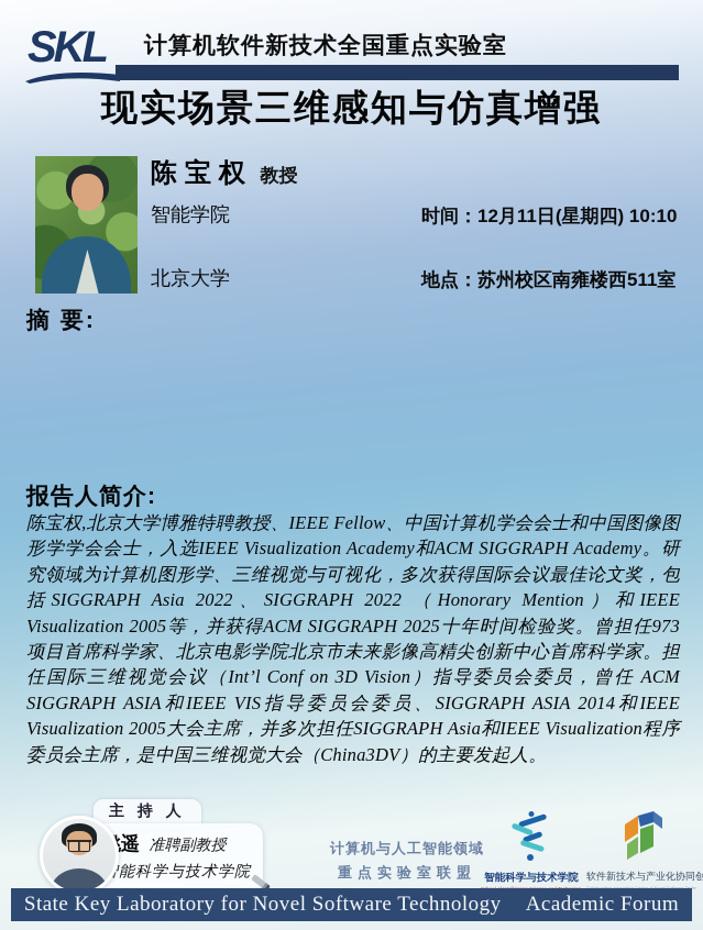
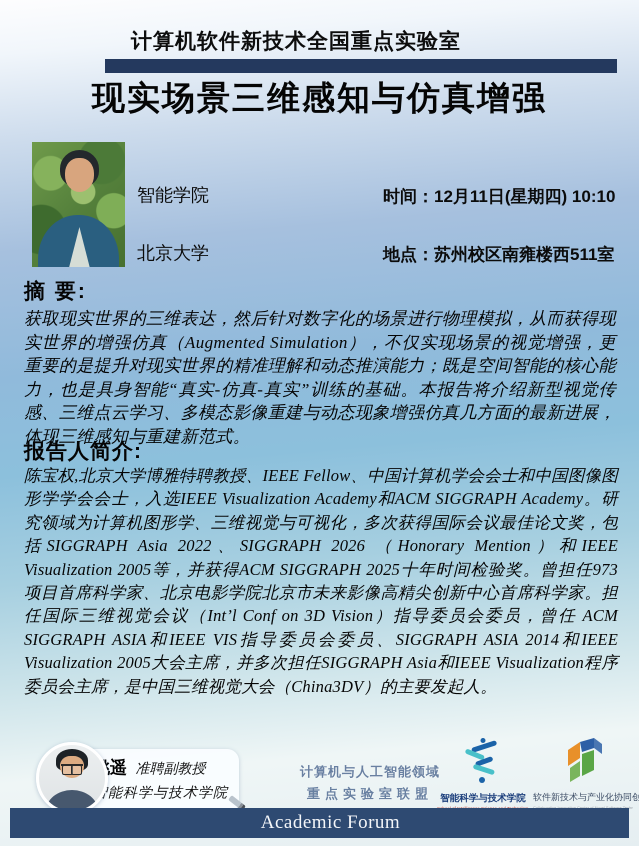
- SKL
  计算机软件新技术全国重点实验室
  现实场景三维感知与仿真增强
- 陈宝权 教授
  智能学院
  北京大学
  时间：12月11日(星期四) 10:10
  地点：苏州校区南雍楼西511室
  摘 要:
+ 获取现实世界的三维表达，然后针对数字化的场景进行物理模拟，从而获得现实世界的增强仿真（Augmented Simulation），不仅实现场景的视觉增强，更重要的是提升对现实世界的精准理解和动态推演能力；既是空间智能的核心能力，也是具身智能“真实-仿真-真实”训练的基础。本报告将介绍新型视觉传感、三维点云学习、多模态影像重建与动态现象增强仿真几方面的最新进展，体现三维感知与重建新范式。
  报告人简介:
- 陈宝权,北京大学博雅特聘教授、IEEE Fellow、中国计算机学会会士和中国图像图形学学会会士，入选IEEE Visualization Academy和ACM SIGGRAPH Academy。研究领域为计算机图形学、三维视觉与可视化，多次获得国际会议最佳论文奖，包括SIGGRAPH Asia 2022、SIGGRAPH 2022 （Honorary Mention）和IEEE Visualization 2005等，并获得ACM SIGGRAPH 2025十年时间检验奖。曾担任973项目首席科学家、北京电影学院北京市未来影像高精尖创新中心首席科学家。担任国际三维视觉会议（Int’l Conf on 3D Vision）指导委员会委员，曾任 ACM SIGGRAPH ASIA和IEEE VIS指导委员会委员、SIGGRAPH ASIA 2014和IEEE Visualization 2005大会主席，并多次担任SIGGRAPH Asia和IEEE Visualization程序委员会主席，是中国三维视觉大会（China3DV）的主要发起人。
+ 陈宝权,北京大学博雅特聘教授、IEEE Fellow、中国计算机学会会士和中国图像图形学学会会士，入选IEEE Visualization Academy和ACM SIGGRAPH Academy。研究领域为计算机图形学、三维视觉与可视化，多次获得国际会议最佳论文奖，包括SIGGRAPH Asia 2022、SIGGRAPH 2026 （Honorary Mention）和IEEE Visualization 2005等，并获得ACM SIGGRAPH 2025十年时间检验奖。曾担任973项目首席科学家、北京电影学院北京市未来影像高精尖创新中心首席科学家。担任国际三维视觉会议（Int’l Conf on 3D Vision）指导委员会委员，曾任 ACM SIGGRAPH ASIA和IEEE VIS指导委员会委员、SIGGRAPH ASIA 2014和IEEE Visualization 2005大会主席，并多次担任SIGGRAPH Asia和IEEE Visualization程序委员会主席，是中国三维视觉大会（China3DV）的主要发起人。
- 主 持 人
  遥 准聘副教授
  能科学与技术学院
  计算机与人工智能领域
  重点实验室联盟
  智能科学与技术学院
  软件新技术与产业化协同创
- State Key Laboratory for Novel Software Technology
  Academic Forum
